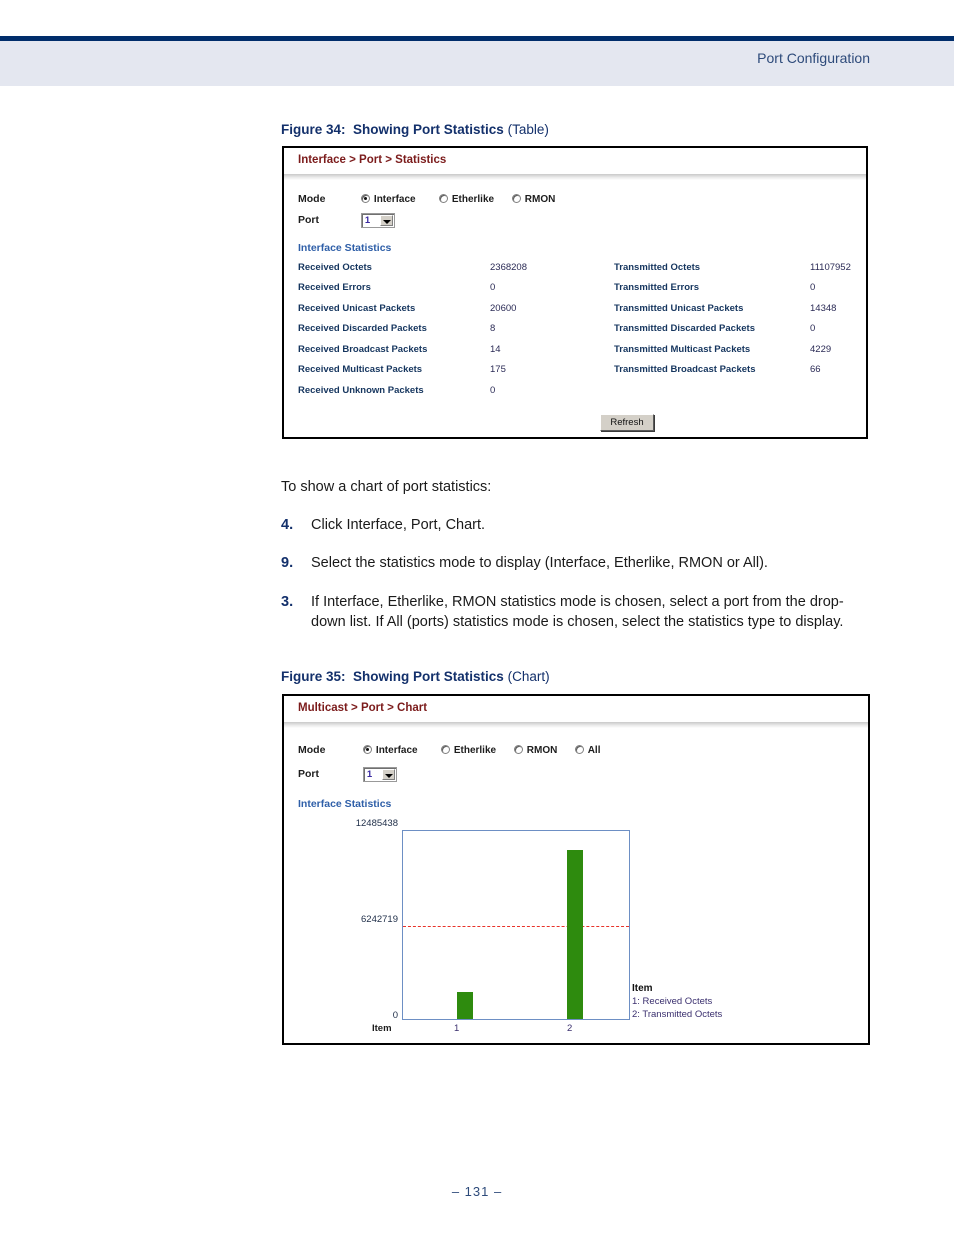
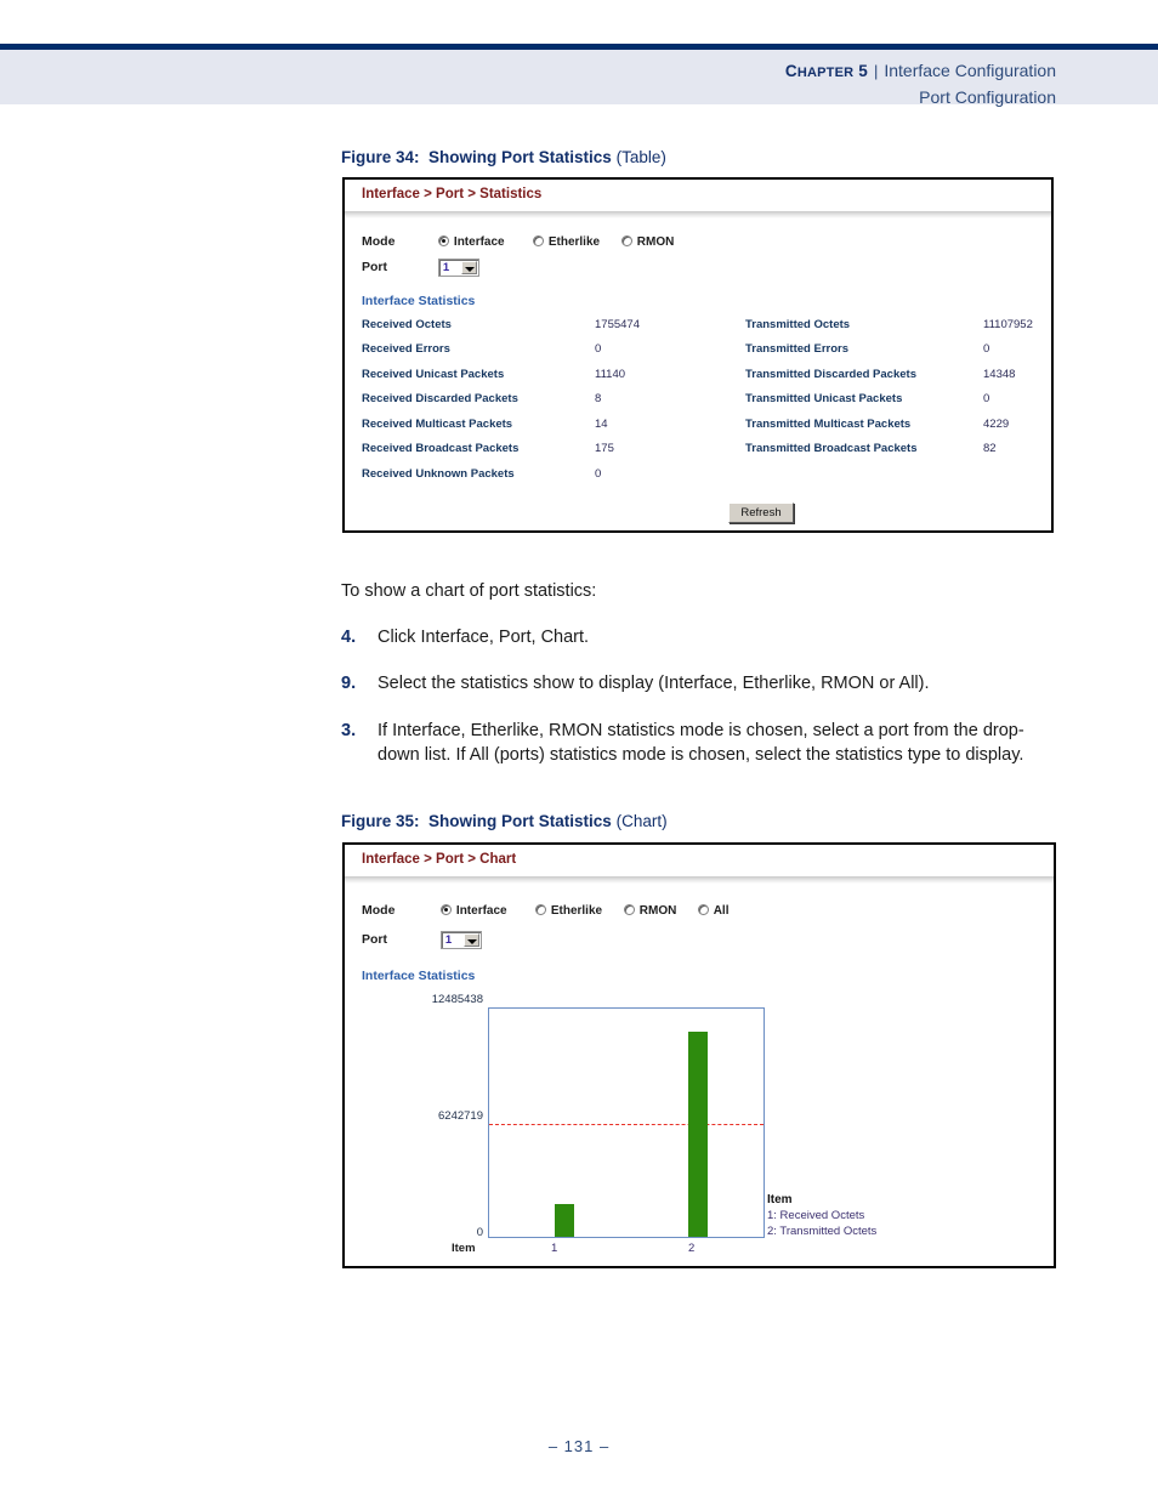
+ CHAPTER 5 | Interface Configuration
  Port Configuration
  Figure 34: Showing Port Statistics (Table)
  Interface > Port > Statistics
  Mode Interface Etherlike RMON
  Port
  1
  Interface Statistics
  Received Octets
- 2368208
+ 1755474
  Received Errors
  0
  Received Unicast Packets
- 20600
+ 11140
  Received Discarded Packets
  8
- Received Broadcast Packets
+ Received Multicast Packets
  14
- Received Multicast Packets
+ Received Broadcast Packets
  175
  Received Unknown Packets
  0
  Transmitted Octets
  11107952
  Transmitted Errors
  0
- Transmitted Unicast Packets
+ Transmitted Discarded Packets
  14348
- Transmitted Discarded Packets
+ Transmitted Unicast Packets
  0
  Transmitted Multicast Packets
  4229
  Transmitted Broadcast Packets
- 66
+ 82
  Refresh
  To show a chart of port statistics:
  4.
  Click Interface, Port, Chart.
  9.
- Select the statistics mode to display (Interface, Etherlike, RMON or All).
+ Select the statistics show to display (Interface, Etherlike, RMON or All).
  3.
  If Interface, Etherlike, RMON statistics mode is chosen, select a port from the drop-down list. If All (ports) statistics mode is chosen, select the statistics type to display.
  Figure 35: Showing Port Statistics (Chart)
- Multicast > Port > Chart
+ Interface > Port > Chart
  Mode Interface Etherlike RMON All
  Port
  1
  Interface Statistics
  12485438
  6242719
  0
  Item
  1
  2
  Item
  1: Received Octets
  2: Transmitted Octets
  – 131 –
